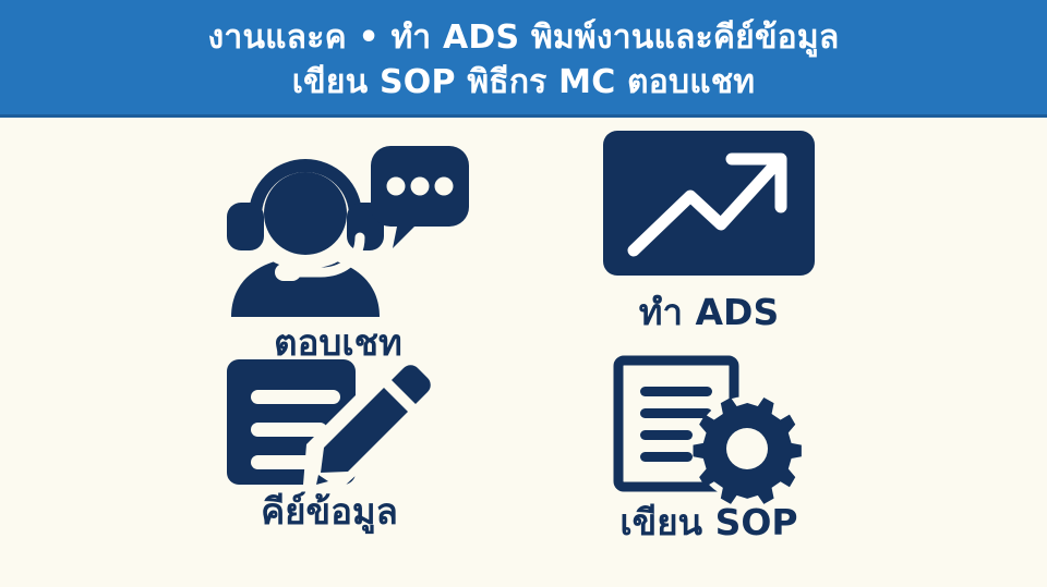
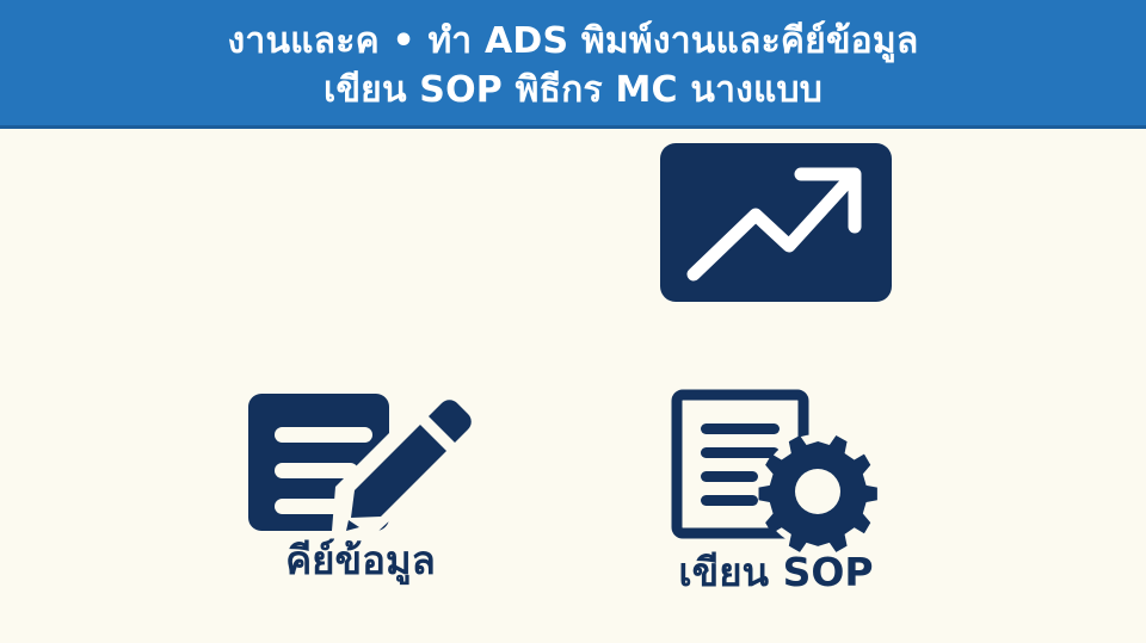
  งานและค • ทำ ADS พิมพ์งานและคีย์ข้อมูล
- เขียน SOP พิธีกร MC ตอบแชท
+ เขียน SOP พิธีกร MC นางแบบ
- ตอบเชท
- ทำ ADS
  คีย์ข้อมูล
  เขียน SOP
